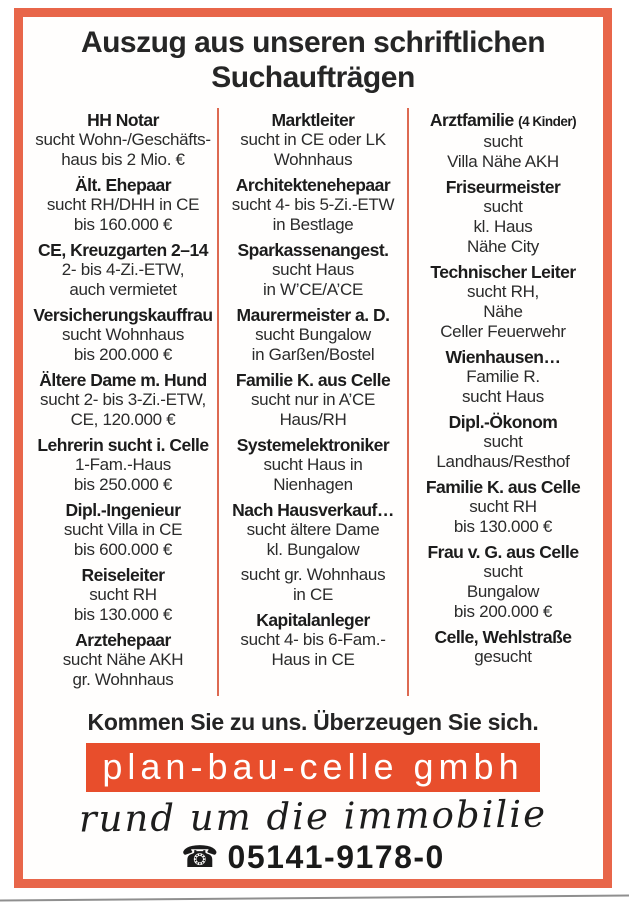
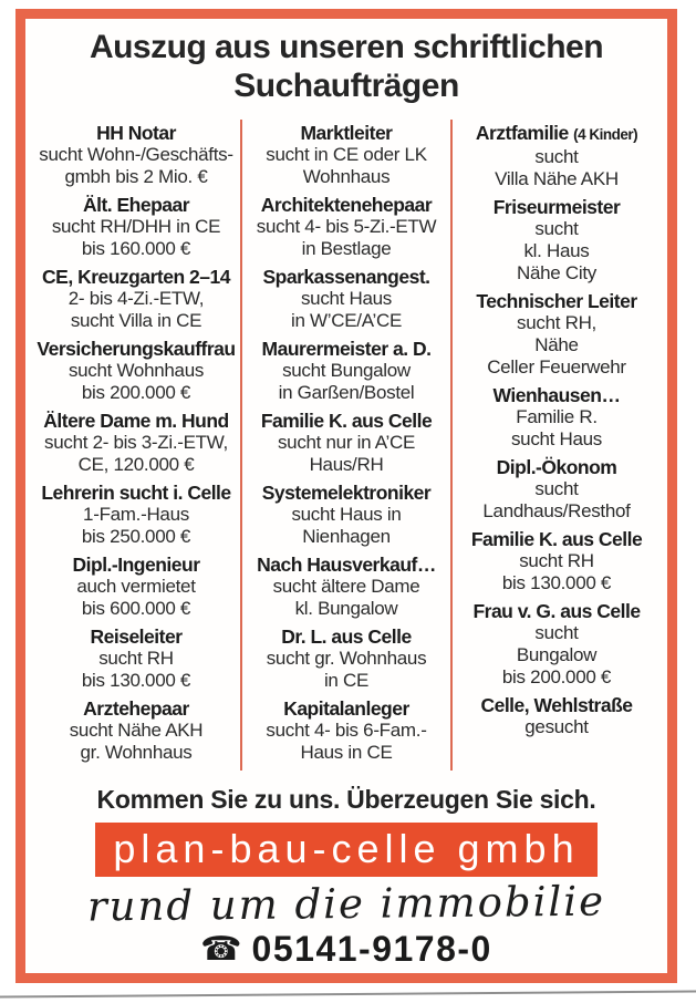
  Auszug aus unseren schriftlichen
  Suchaufträgen
  HH Notar
  sucht Wohn-/Geschäfts-
- haus bis 2 Mio. €
+ gmbh bis 2 Mio. €
  Ält. Ehepaar
  sucht RH/DHH in CE
  bis 160.000 €
  CE, Kreuzgarten 2–14
  2- bis 4-Zi.-ETW,
- auch vermietet
+ sucht Villa in CE
  Versicherungskauffrau
  sucht Wohnhaus
  bis 200.000 €
  Ältere Dame m. Hund
  sucht 2- bis 3-Zi.-ETW,
  CE, 120.000 €
  Lehrerin sucht i. Celle
  1-Fam.-Haus
  bis 250.000 €
  Dipl.-Ingenieur
- sucht Villa in CE
+ auch vermietet
  bis 600.000 €
  Reiseleiter
  sucht RH
  bis 130.000 €
  Arztehepaar
  sucht Nähe AKH
  gr. Wohnhaus
  Marktleiter
  sucht in CE oder LK
  Wohnhaus
  Architektenehepaar
  sucht 4- bis 5-Zi.-ETW
  in Bestlage
  Sparkassenangest.
  sucht Haus
  in W’CE/A’CE
  Maurermeister a. D.
  sucht Bungalow
  in Garßen/Bostel
  Familie K. aus Celle
  sucht nur in A’CE
  Haus/RH
  Systemelektroniker
  sucht Haus in
  Nienhagen
  Nach Hausverkauf…
  sucht ältere Dame
  kl. Bungalow
+ Dr. L. aus Celle
  sucht gr. Wohnhaus
  in CE
  Kapitalanleger
  sucht 4- bis 6-Fam.-
  Haus in CE
  Arztfamilie (4 Kinder)
  sucht
  Villa Nähe AKH
  Friseurmeister
  sucht
  kl. Haus
  Nähe City
  Technischer Leiter
  sucht RH,
  Nähe
  Celler Feuerwehr
  Wienhausen…
  Familie R.
  sucht Haus
  Dipl.-Ökonom
  sucht
  Landhaus/Resthof
  Familie K. aus Celle
  sucht RH
  bis 130.000 €
  Frau v. G. aus Celle
  sucht
  Bungalow
  bis 200.000 €
  Celle, Wehlstraße
  gesucht
  Kommen Sie zu uns. Überzeugen Sie sich.
  plan-bau-celle gmbh
  rund um die immobilie
  ☎
  05141-9178-0
